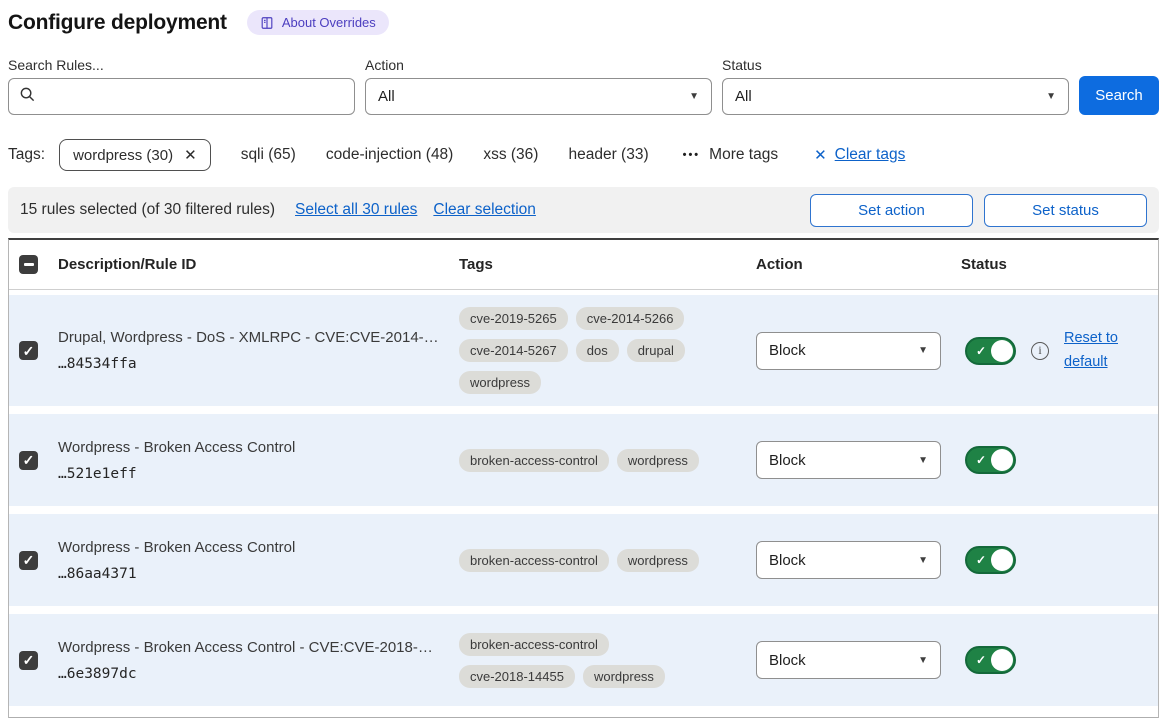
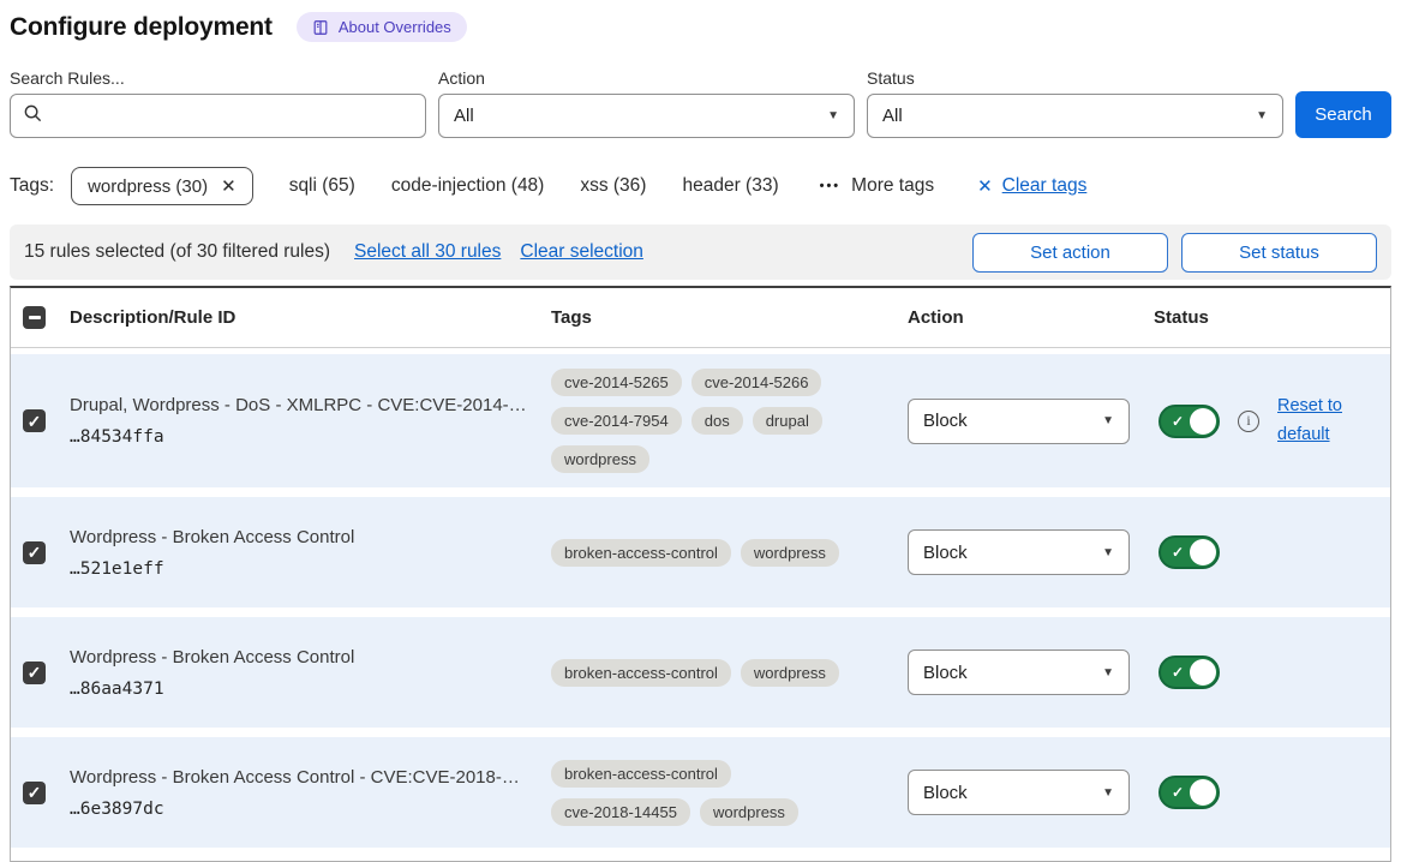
  Configure deployment
  About Overrides
  Search Rules...
  Action
  All
  ▼
  Status
  All
  ▼
  Search
  Tags:
  wordpress (30)
  ✕
  sqli (65)
  code-injection (48)
  xss (36)
  header (33)
  •••
  More tags
  ✕
  Clear tags
  15 rules selected (of 30 filtered rules)
  Select all 30 rules
  Clear selection
  Set action
  Set status
  Description/Rule ID
  Tags
  Action
  Status
  ✓
  Drupal, Wordpress - DoS - XMLRPC - CVE:CVE-2014-…
  …84534ffa
- cve-2019-5265
+ cve-2014-5265
  cve-2014-5266
- cve-2014-5267
+ cve-2014-7954
  dos
  drupal
  wordpress
  Block
  ▼
  ✓
  i
  Reset to default
  ✓
  Wordpress - Broken Access Control
  …521e1eff
  broken-access-control
  wordpress
  Block
  ▼
  ✓
  ✓
  Wordpress - Broken Access Control
  …86aa4371
  broken-access-control
  wordpress
  Block
  ▼
  ✓
  ✓
  Wordpress - Broken Access Control - CVE:CVE-2018-…
  …6e3897dc
  broken-access-control
  cve-2018-14455
  wordpress
  Block
  ▼
  ✓
